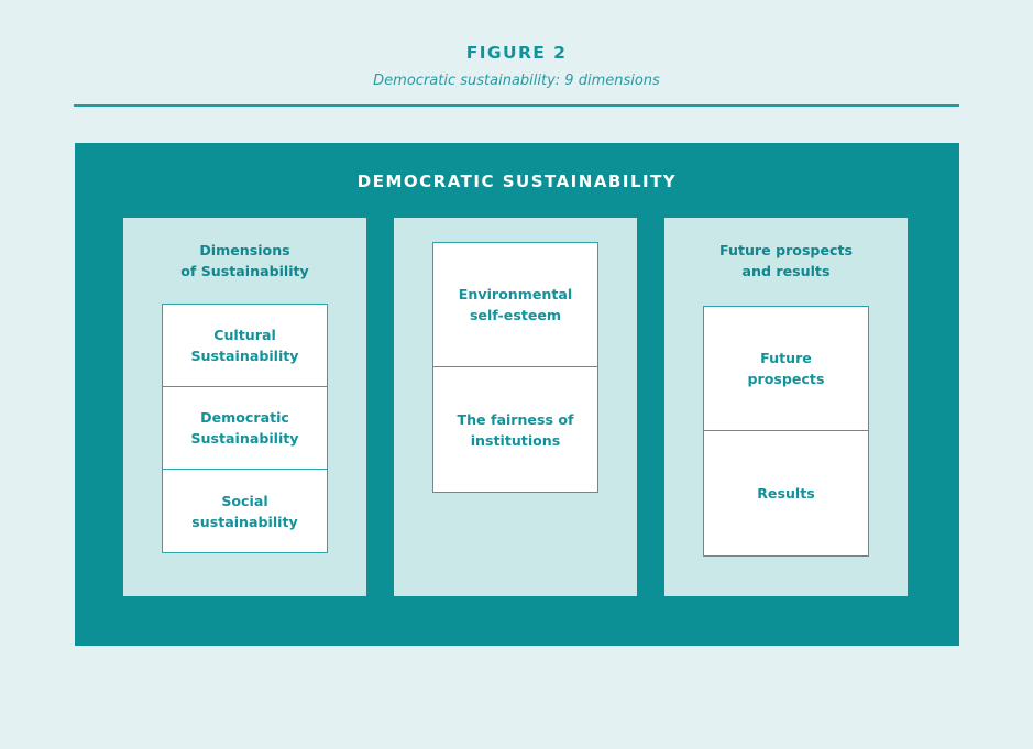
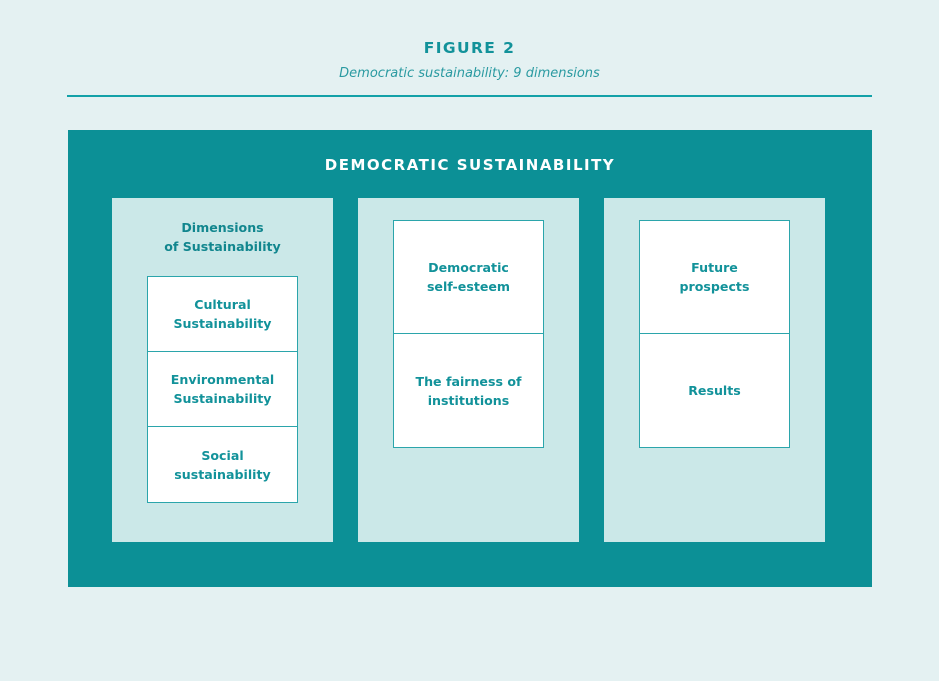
  FIGURE 2
  Democratic sustainability: 9 dimensions
  DEMOCRATIC SUSTAINABILITY
  Dimensions
  of Sustainability
  Cultural
  Sustainability
- Democratic
+ Environmental
  Sustainability
  Social
  sustainability
- Environmental
+ Democratic
  self-esteem
  The fairness of
  institutions
- Future prospects
- and results
  Future
  prospects
  Results
